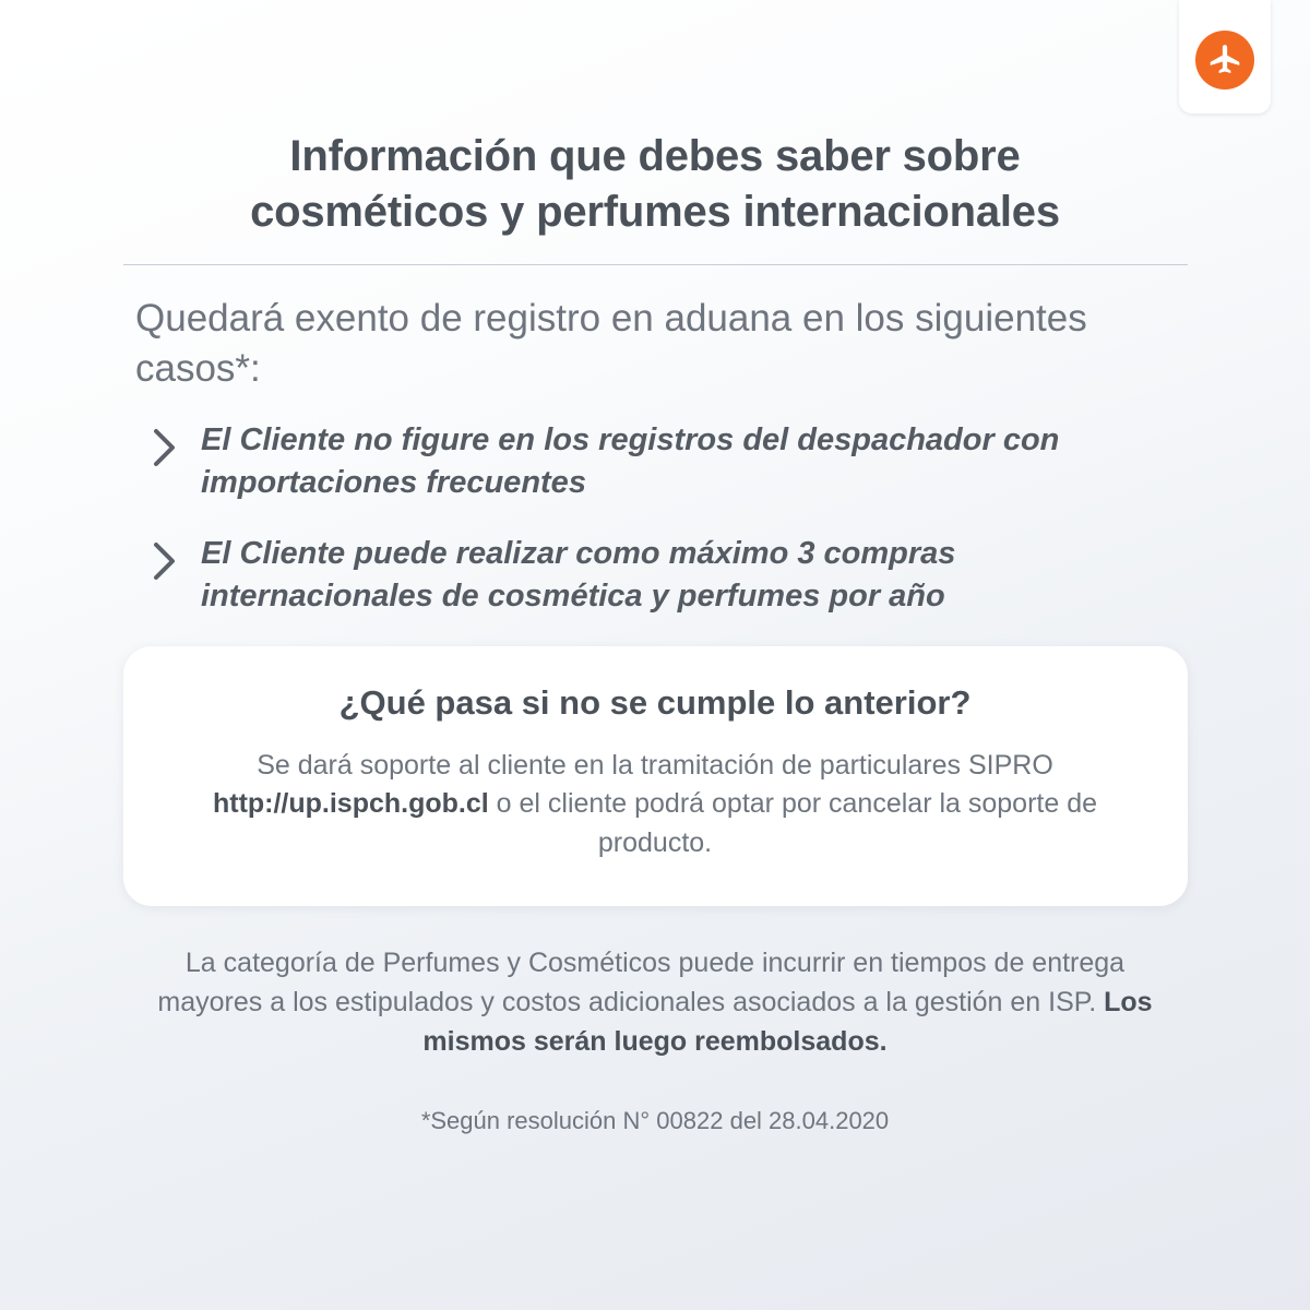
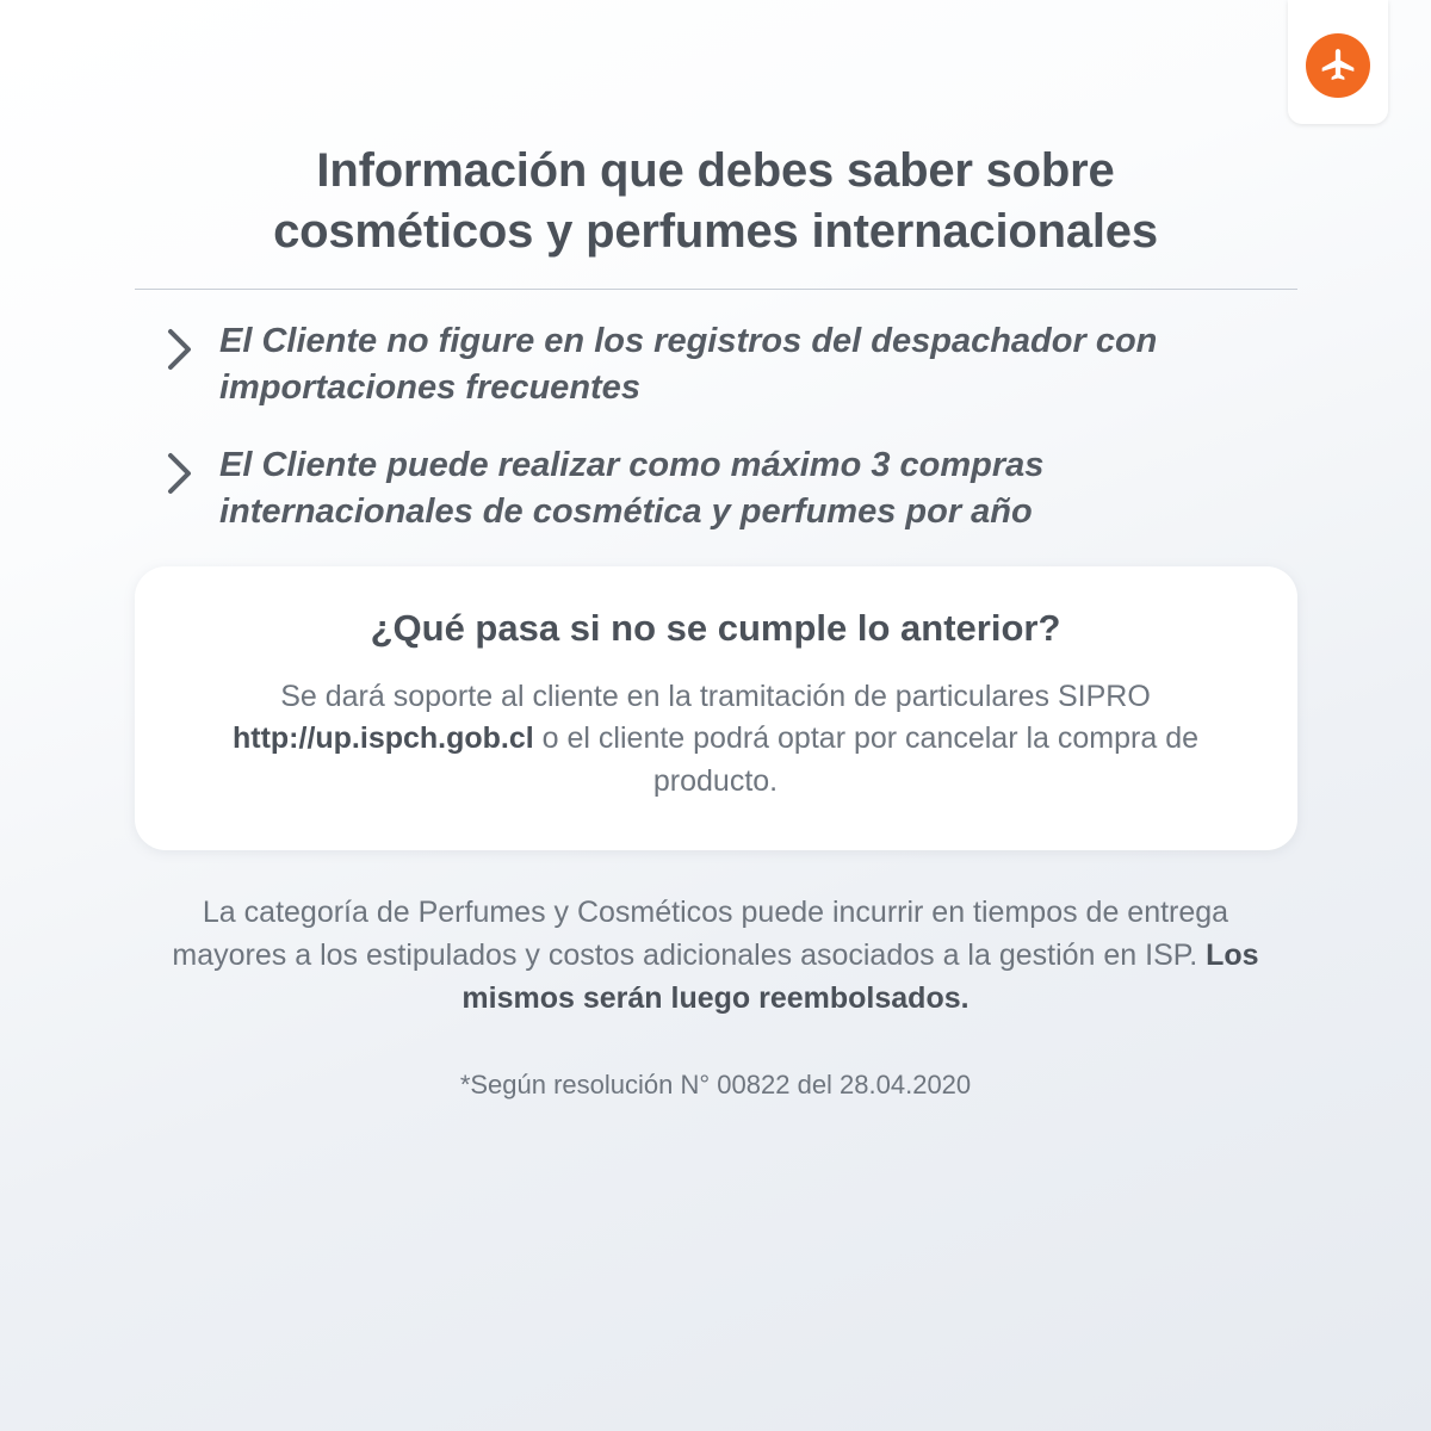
  Información que debes saber sobre
  cosméticos y perfumes internacionales
- Quedará exento de registro en aduana en los siguientes casos*:
  El Cliente no figure en los registros del despachador con importaciones frecuentes
  El Cliente puede realizar como máximo 3 compras internacionales de cosmética y perfumes por año
  ¿Qué pasa si no se cumple lo anterior?
- Se dará soporte al cliente en la tramitación de particulares SIPRO http://up.ispch.gob.cl o el cliente podrá optar por cancelar la soporte de producto.
+ Se dará soporte al cliente en la tramitación de particulares SIPRO http://up.ispch.gob.cl o el cliente podrá optar por cancelar la compra de producto.
  La categoría de Perfumes y Cosméticos puede incurrir en tiempos de entrega mayores a los estipulados y costos adicionales asociados a la gestión en ISP. Los mismos serán luego reembolsados.
  *Según resolución N° 00822 del 28.04.2020
